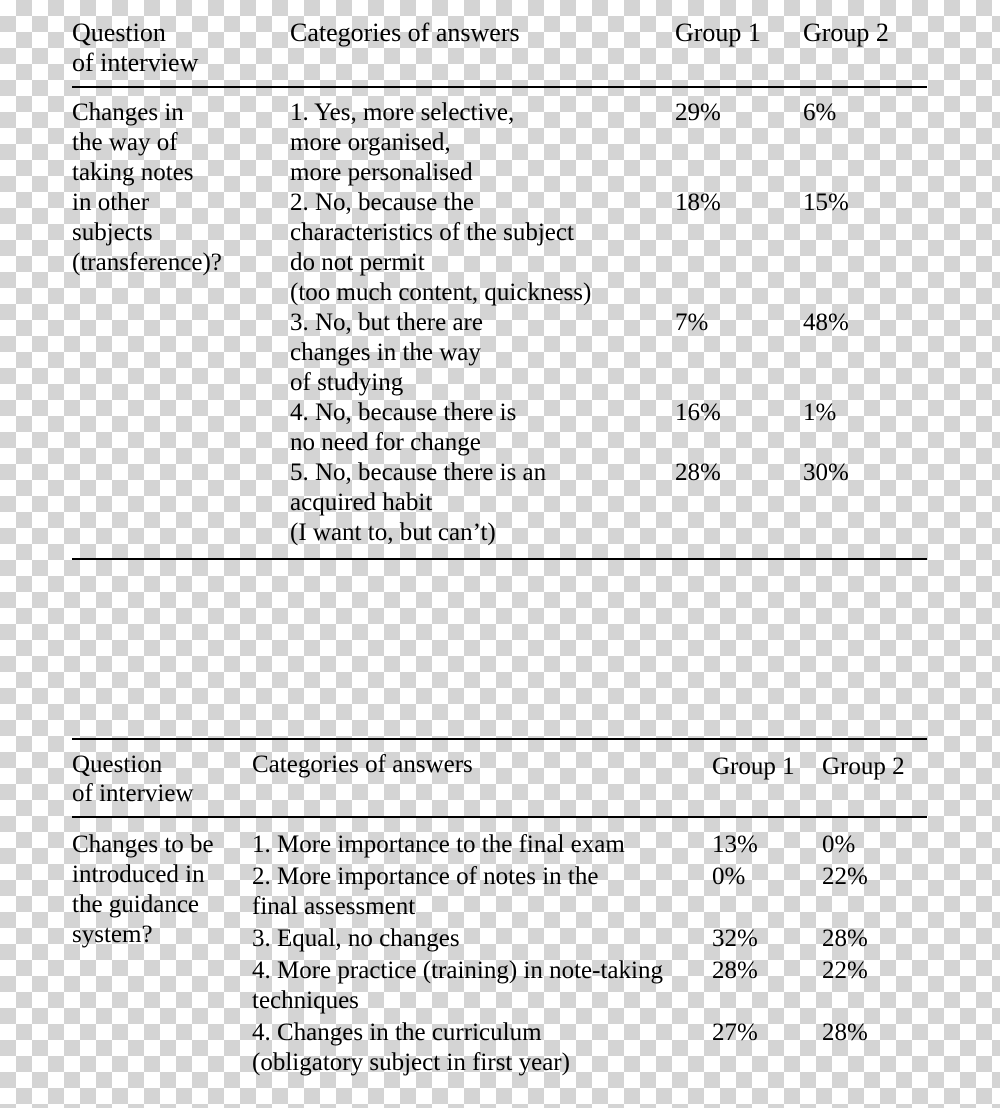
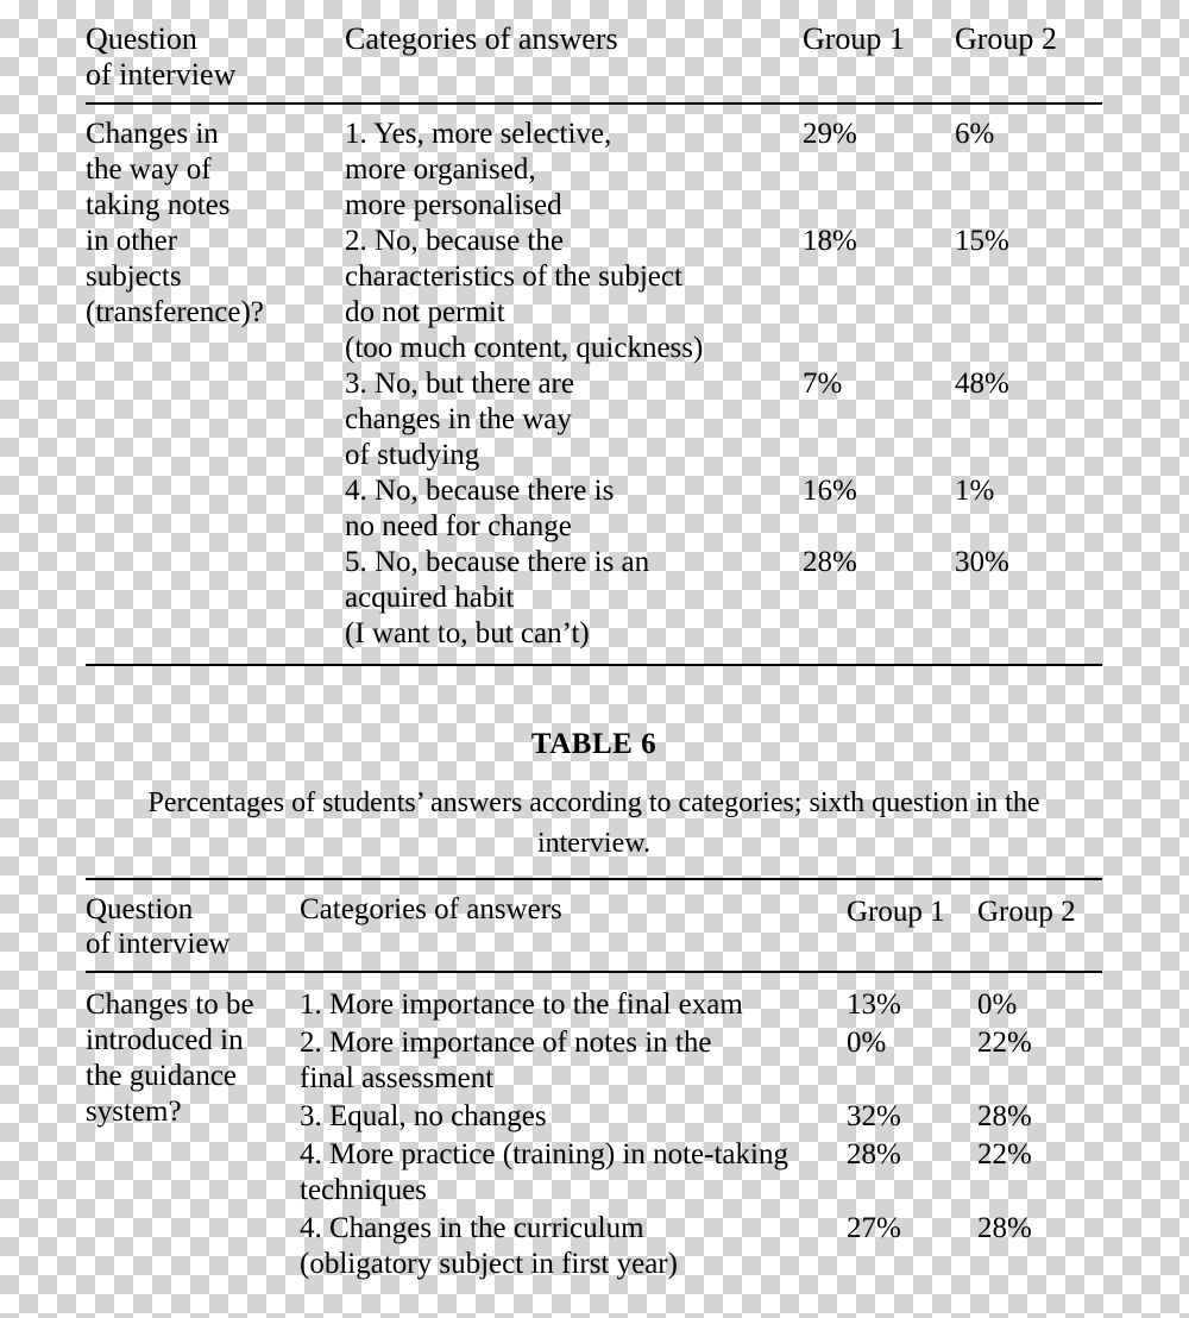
  Question of interview	Categories of answers	Group 1	Group 2
  Changes in the way of taking notes in other subjects (transference)?	1. Yes, more selective, more organised, more personalised	29%	6%
  2. No, because the characteristics of the subject do not permit (too much content, quickness)	18%	15%
  3. No, but there are changes in the way of studying	7%	48%
  4. No, because there is no need for change	16%	1%
  5. No, because there is an acquired habit (I want to, but can’t)	28%	30%
+ TABLE 6
+ Percentages of students’ answers according to categories; sixth question in the
+ interview.
  Question of interview	Categories of answers	Group 1	Group 2
  Changes to be introduced in the guidance system?	1. More importance to the final exam	13%	0%
  2. More importance of notes in the final assessment	0%	22%
  3. Equal, no changes	32%	28%
  4. More practice (training) in note-taking techniques	28%	22%
  4. Changes in the curriculum (obligatory subject in first year)	27%	28%
